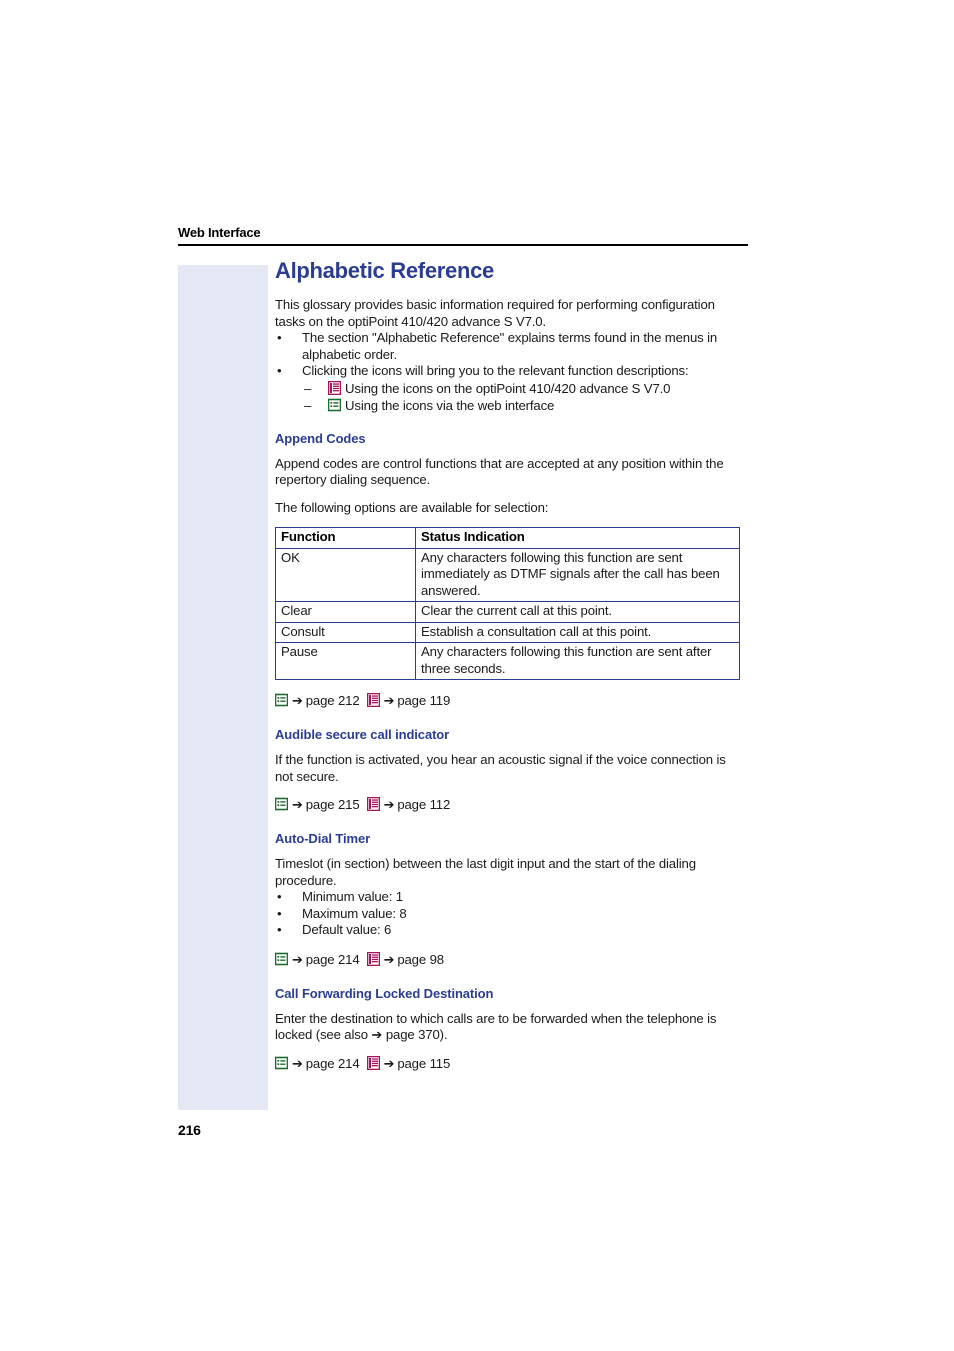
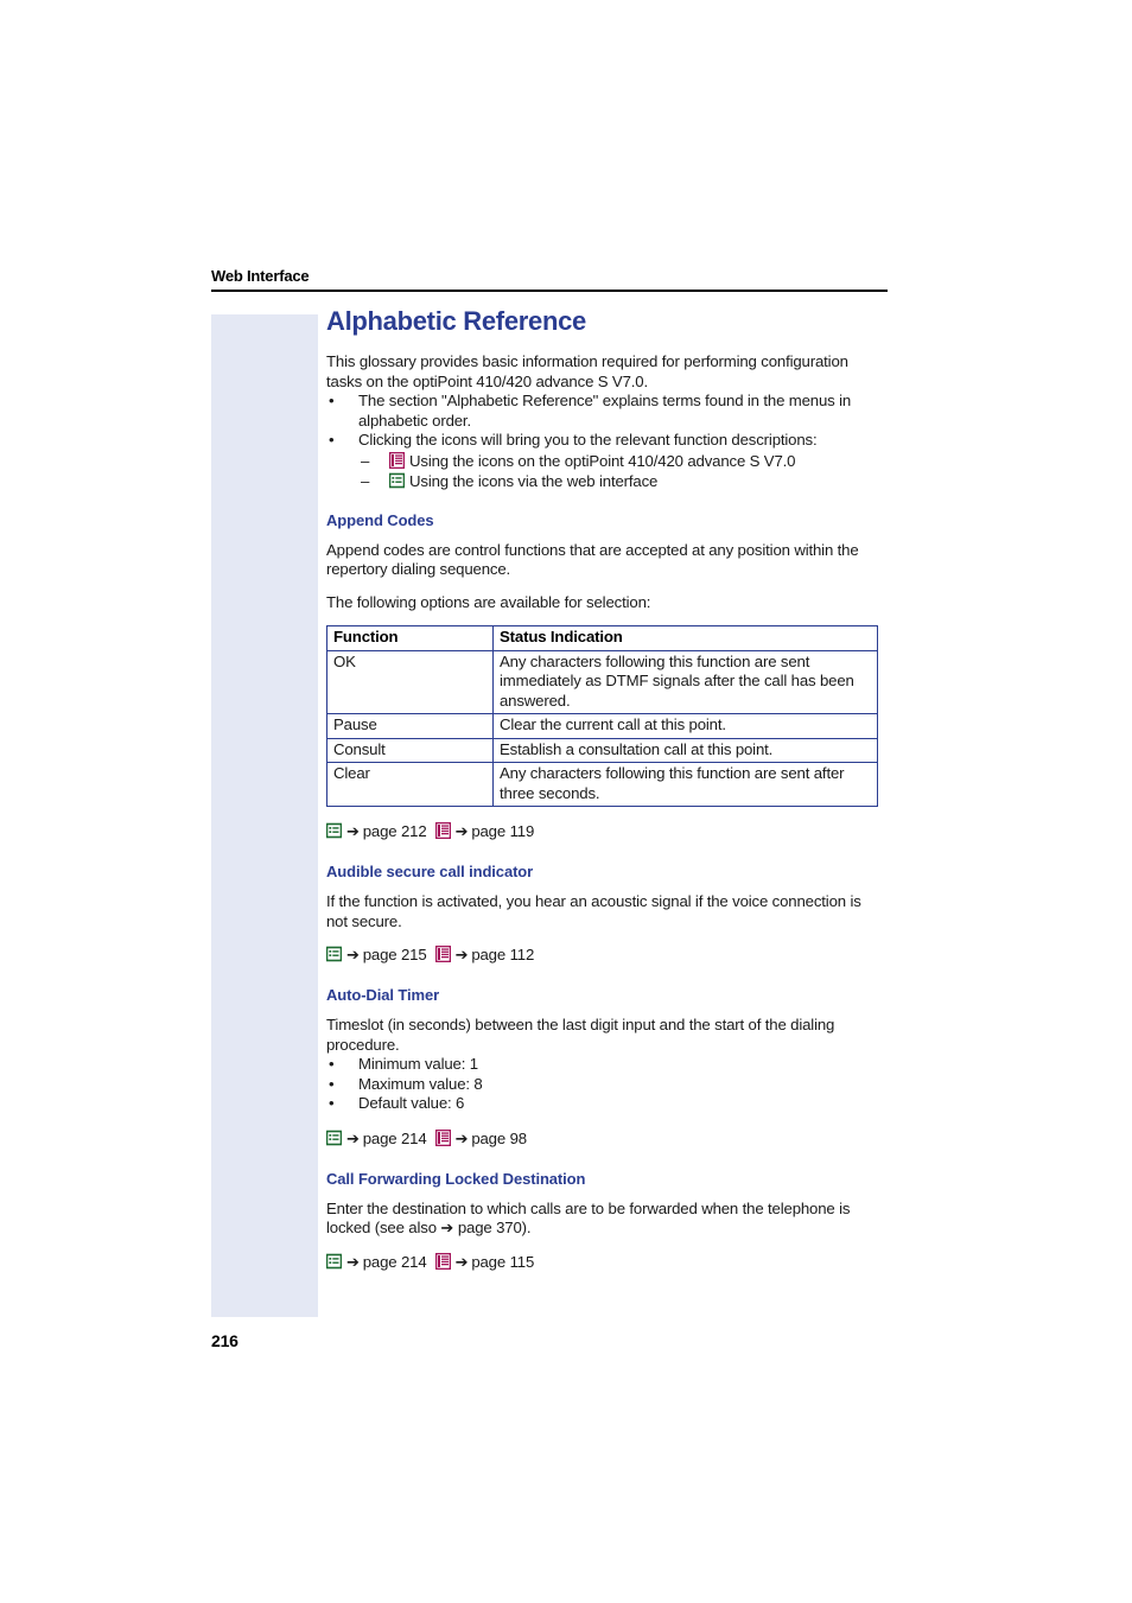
  Web Interface
  Alphabetic Reference
  This glossary provides basic information required for performing configuration tasks on the optiPoint 410/420 advance S V7.0.
  •
  The section "Alphabetic Reference" explains terms found in the menus in alphabetic order.
  •
  Clicking the icons will bring you to the relevant function descriptions:
  –
  Using the icons on the optiPoint 410/420 advance S V7.0
  –
  Using the icons via the web interface
  Append Codes
  Append codes are control functions that are accepted at any position within the repertory dialing sequence.
  The following options are available for selection:
  Function	Status Indication
  OK	Any characters following this function are sent immediately as DTMF signals after the call has been answered.
- Clear	Clear the current call at this point.
+ Pause	Clear the current call at this point.
  Consult	Establish a consultation call at this point.
- Pause	Any characters following this function are sent after three seconds.
+ Clear	Any characters following this function are sent after three seconds.
  ➔ page 212 ➔ page 119
  Audible secure call indicator
  If the function is activated, you hear an acoustic signal if the voice connection is not secure.
  ➔ page 215 ➔ page 112
  Auto-Dial Timer
- Timeslot (in section) between the last digit input and the start of the dialing procedure.
+ Timeslot (in seconds) between the last digit input and the start of the dialing procedure.
  •
  Minimum value: 1
  •
  Maximum value: 8
  •
  Default value: 6
  ➔ page 214 ➔ page 98
  Call Forwarding Locked Destination
  Enter the destination to which calls are to be forwarded when the telephone is locked (see also ➔ page 370).
  ➔ page 214 ➔ page 115
  216
